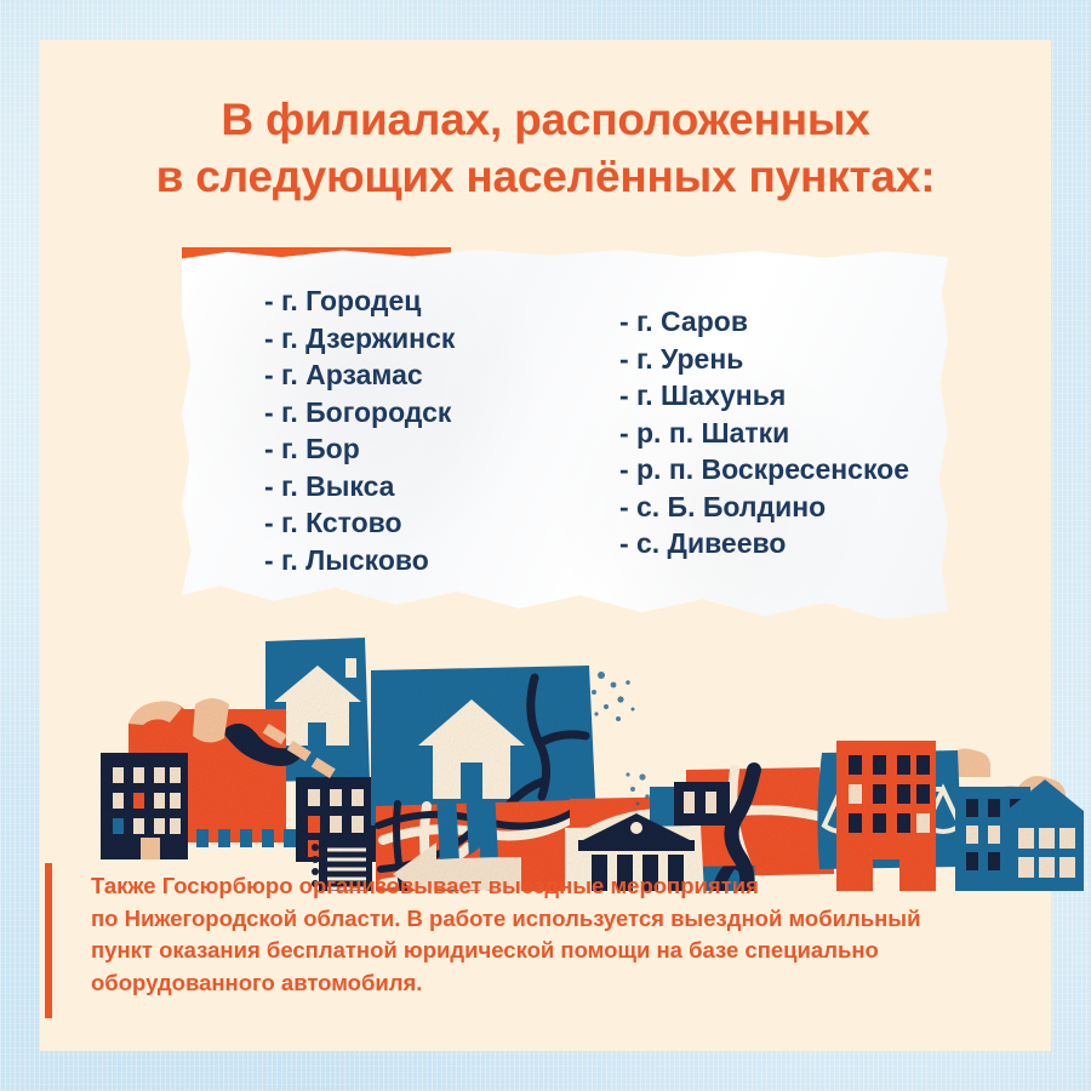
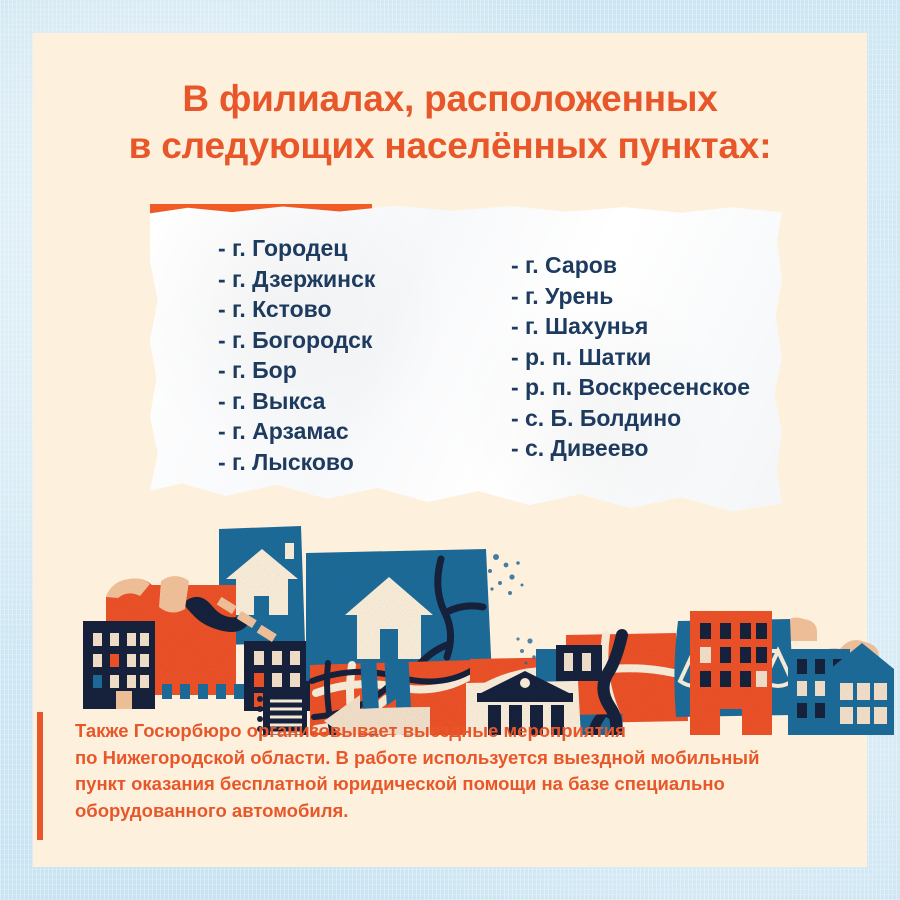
  В филиалах, расположенных
  в следующих населённых пунктах:
  - г. Городец
  - г. Дзержинск
- - г. Арзамас
+ - г. Кстово
  - г. Богородск
  - г. Бор
  - г. Выкса
- - г. Кстово
+ - г. Арзамас
  - г. Лысково
  - г. Саров
  - г. Урень
  - г. Шахунья
  - р. п. Шатки
  - р. п. Воскресенское
  - с. Б. Болдино
  - с. Дивеево
  Также Госюрбюро организовывает выездные мероприятия
  по Нижегородской области. В работе используется выездной мобильный
  пункт оказания бесплатной юридической помощи на базе специально
  оборудованного автомобиля.
